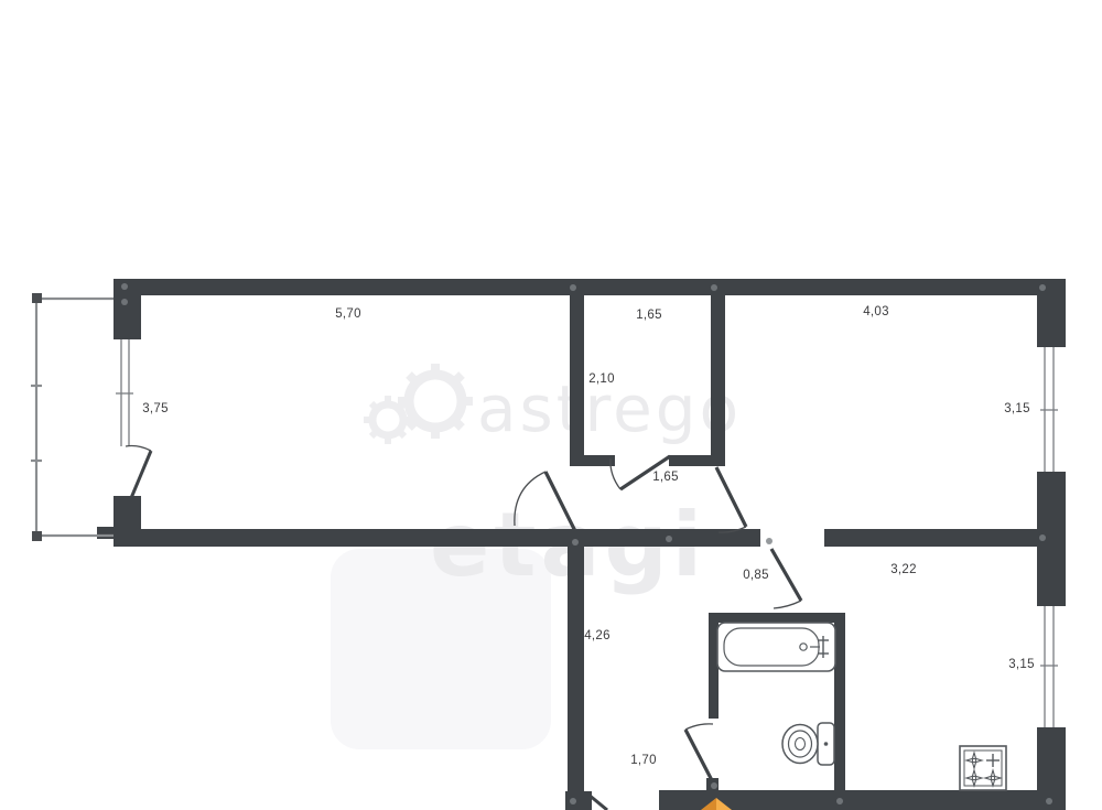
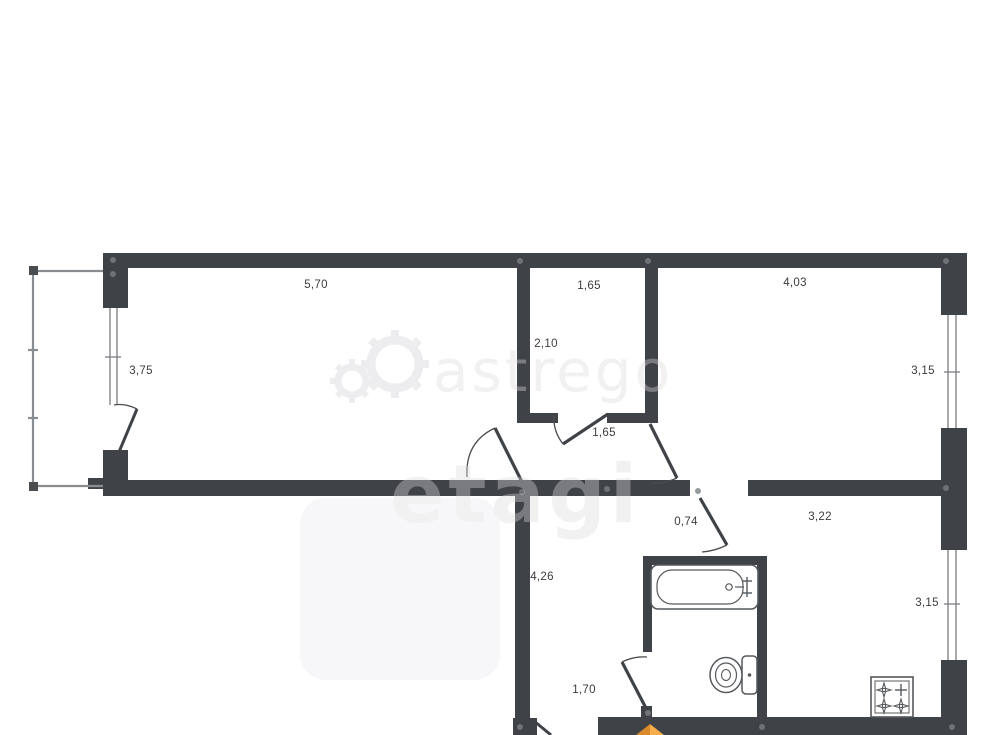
  asreg
  5,70
  3,75
  1,65
  2,10
  4,03
  3,15
  1,65
- 0,85
+ 0,74
  3,22
  4,26
  3,15
  1,70
+ astrego
+ etagi
